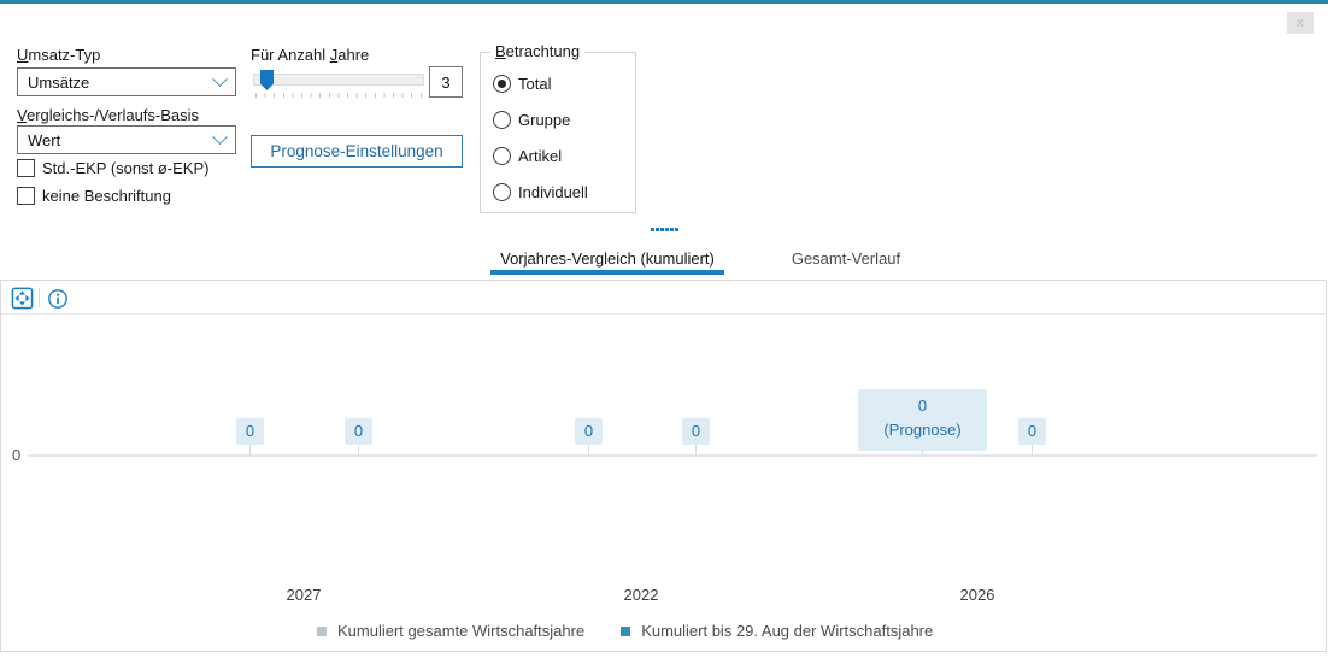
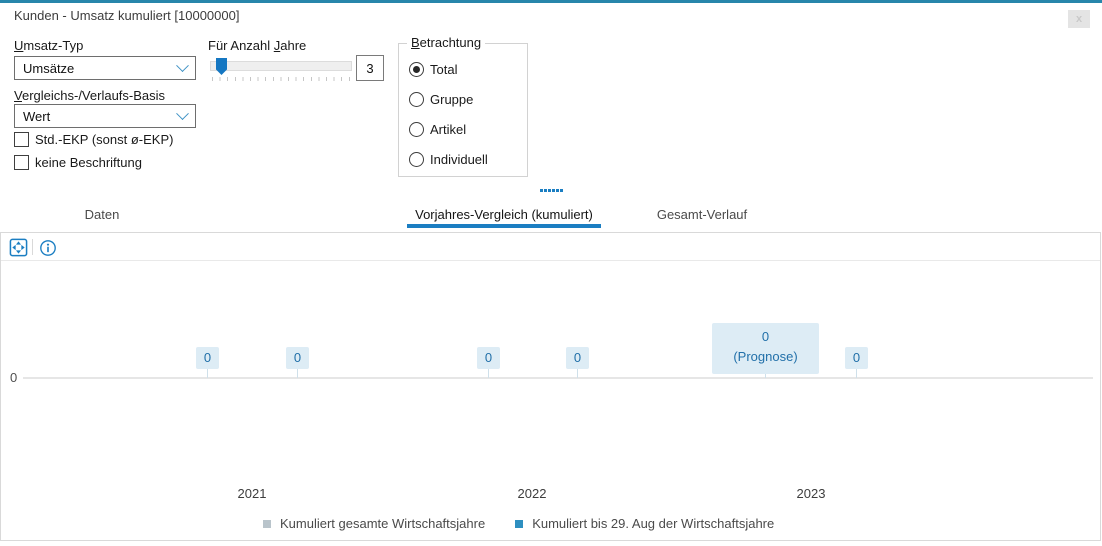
+ Kunden - Umsatz kumuliert [10000000]
  x
  Umsatz-Typ
  Umsätze
  Vergleichs-/Verlaufs-Basis
  Wert
  Std.-EKP (sonst ø-EKP)
  keine Beschriftung
  Für Anzahl Jahre
  3
- Prognose-Einstellungen
  Betrachtung
  Total
  Gruppe
  Artikel
  Individuell
+ Daten
  Vorjahres-Vergleich (kumuliert)
  Gesamt-Verlauf
  0
  0
  0
  0
  0
  0
  (Prognose)
  0
- 2027
+ 2021
  2022
- 2026
+ 2023
  Kumuliert gesamte Wirtschaftsjahre
  Kumuliert bis 29. Aug der Wirtschaftsjahre
